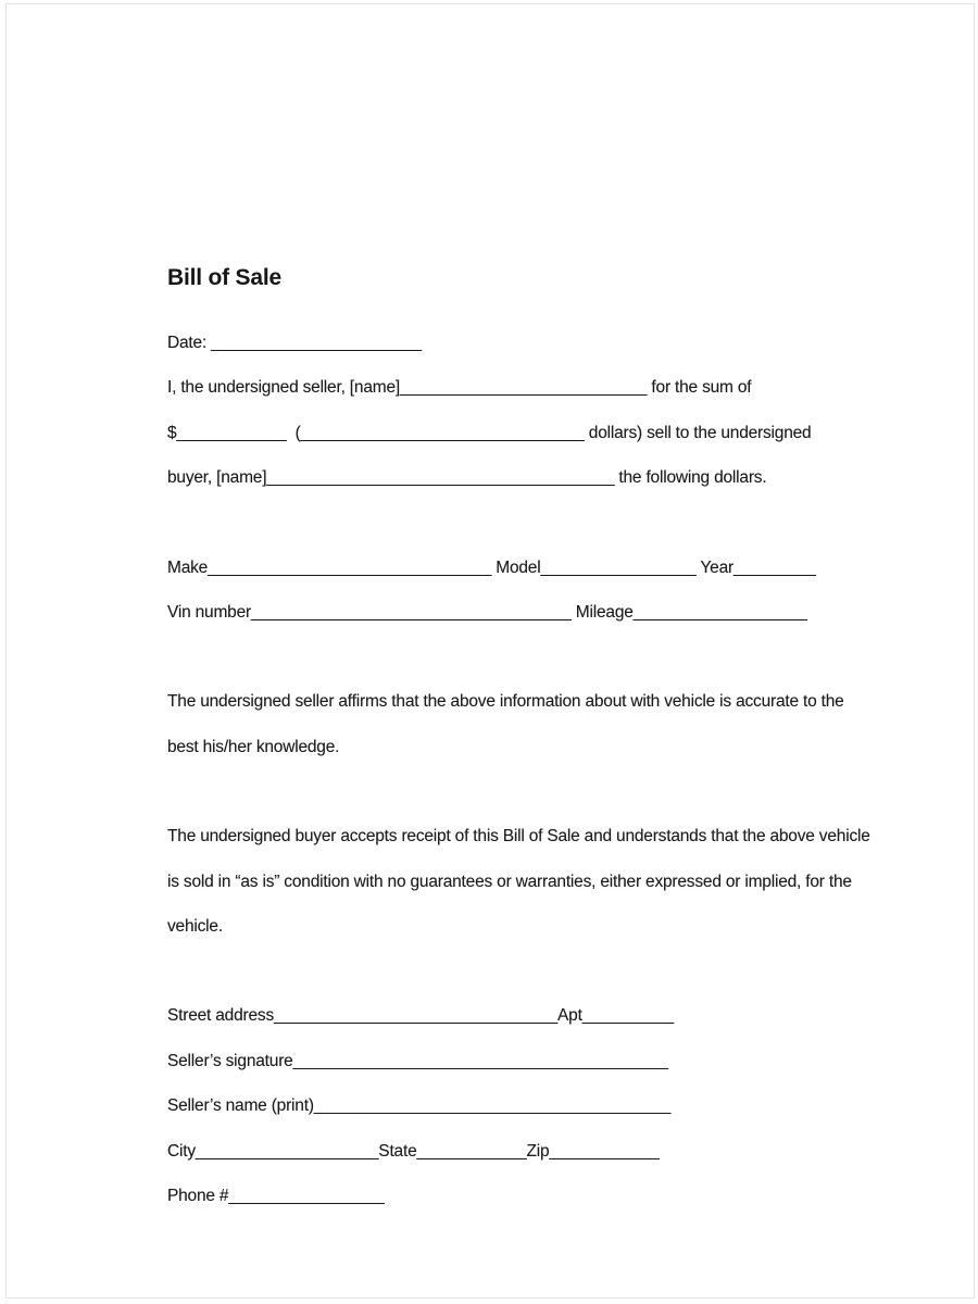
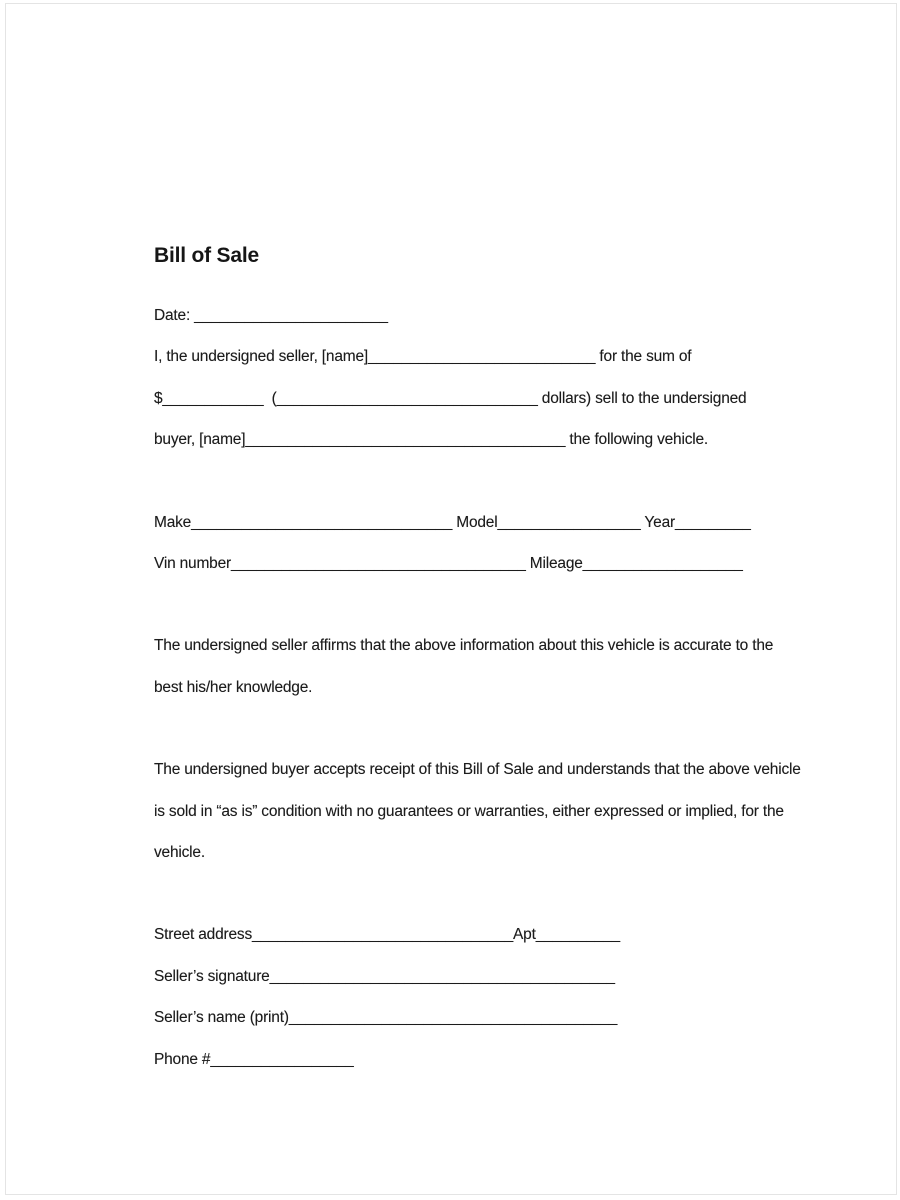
  Bill of Sale
  Date: _______________________
  I, the undersigned seller, [name]___________________________ for the sum of
  $____________ (_______________________________ dollars) sell to the undersigned
- buyer, [name]______________________________________ the following dollars.
+ buyer, [name]______________________________________ the following vehicle.
  Make_______________________________ Model_________________ Year_________
  Vin number___________________________________ Mileage___________________
- The undersigned seller affirms that the above information about with vehicle is accurate to the
+ The undersigned seller affirms that the above information about this vehicle is accurate to the
  best his/her knowledge.
  The undersigned buyer accepts receipt of this Bill of Sale and understands that the above vehicle
  is sold in “as is” condition with no guarantees or warranties, either expressed or implied, for the
  vehicle.
  Street address_______________________________Apt__________
  Seller’s signature_________________________________________
  Seller’s name (print)_______________________________________
- City____________________State____________Zip____________
  Phone #_________________
